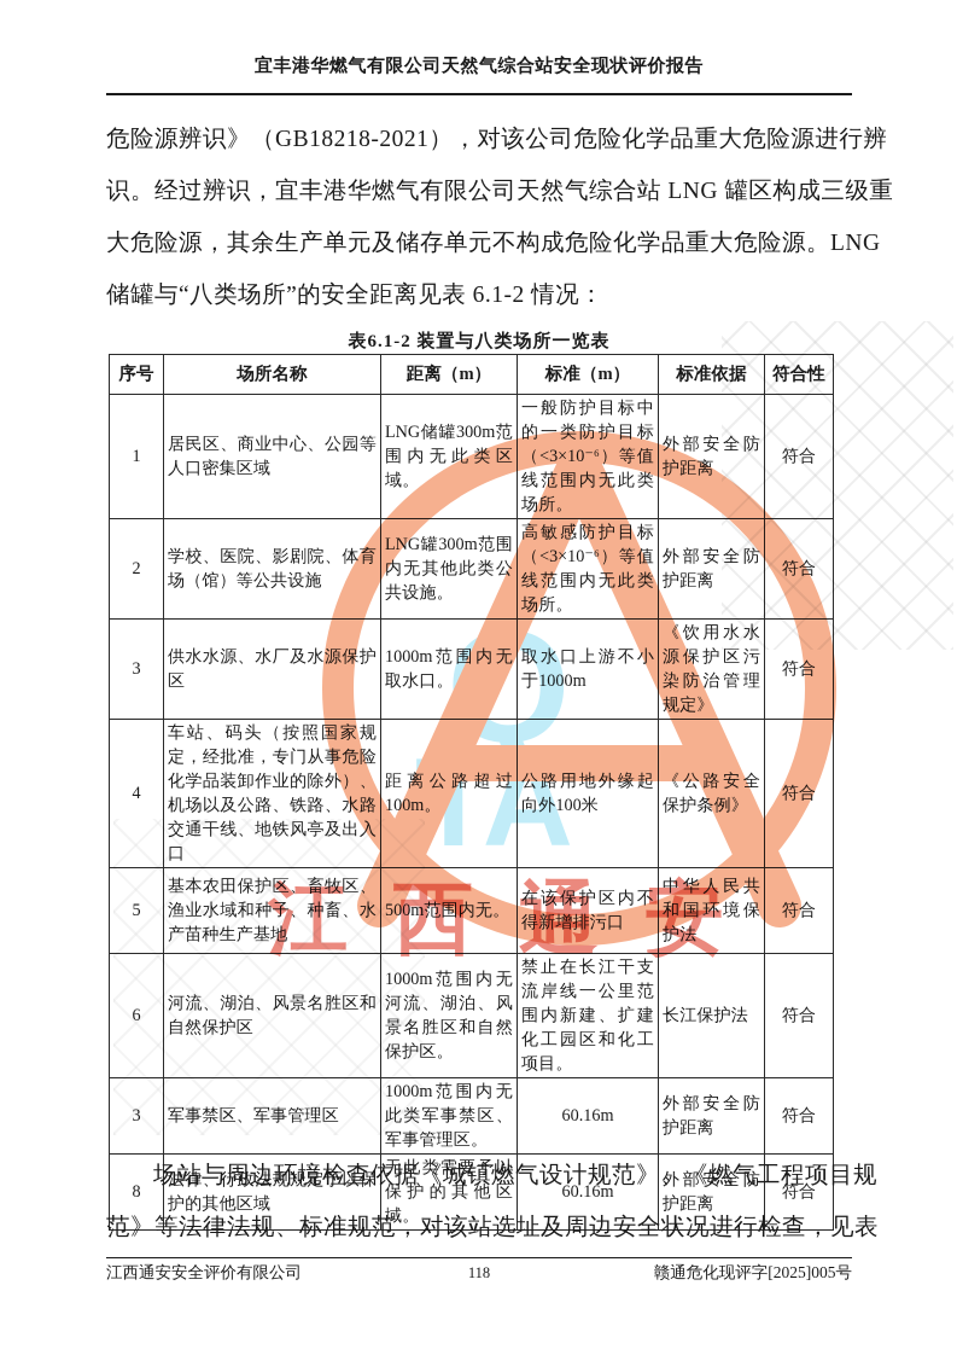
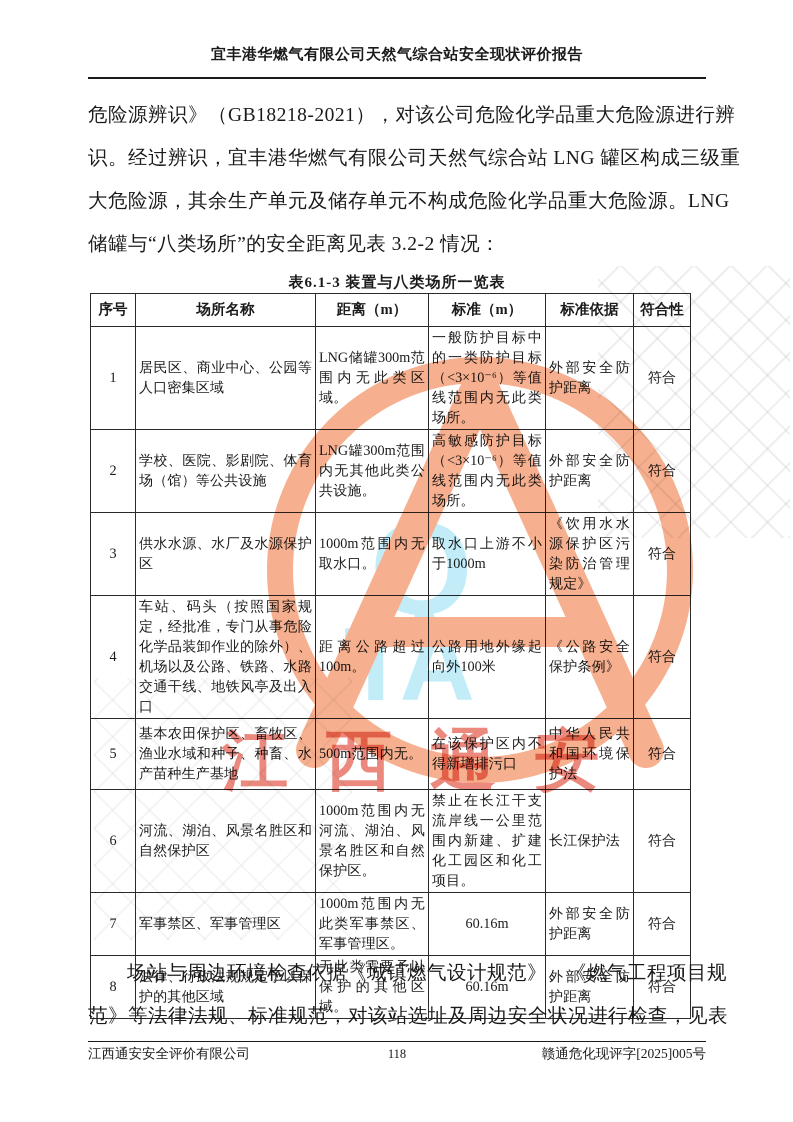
  宜丰港华燃气有限公司天然气综合站安全现状评价报告
  危险源辨识》（GB18218-2021），对该公司危险化学品重大危险源进行辨
  识。经过辨识，宜丰港华燃气有限公司天然气综合站 LNG 罐区构成三级重
  大危险源，其余生产单元及储存单元不构成危险化学品重大危险源。LNG
- 储罐与“八类场所”的安全距离见表 6.1-2 情况：
+ 储罐与“八类场所”的安全距离见表 3.2-2 情况：
- 表6.1-2 装置与八类场所一览表
+ 表6.1-3 装置与八类场所一览表
  序号	场所名称	距离（m）	标准（m）	标准依据	符合性
  1	居民区、商业中心、公园等人口密集区域	LNG储罐300m范围内无此类区域。	一般防护目标中的一类防护目标（<3×10⁻⁶）等值线范围内无此类场所。	外部安全防护距离	符合
  2	学校、医院、影剧院、体育场（馆）等公共设施	LNG罐300m范围内无其他此类公共设施。	高敏感防护目标（<3×10⁻⁶）等值线范围内无此类场所。	外部安全防护距离	符合
  3	供水水源、水厂及水源保护区	1000m范围内无取水口。	取水口上游不小于1000m	《饮用水水源保护区污染防治管理规定》	符合
  4	车站、码头（按照国家规定，经批准，专门从事危险化学品装卸作业的除外）、机场以及公路、铁路、水路交通干线、地铁风亭及出入口	距离公路超过100m。	公路用地外缘起向外100米	《公路安全保护条例》	符合
  5	基本农田保护区、畜牧区、渔业水域和种子、种畜、水产苗种生产基地	500m范围内无。	在该保护区内不得新增排污口	中华人民共和国环境保护法	符合
  6	河流、湖泊、风景名胜区和自然保护区	1000m范围内无河流、湖泊、风景名胜区和自然保护区。	禁止在长江干支流岸线一公里范围内新建、扩建化工园区和化工项目。	长江保护法	符合
- 3	军事禁区、军事管理区	1000m范围内无此类军事禁区、军事管理区。	60.16m	外部安全防护距离	符合
+ 7	军事禁区、军事管理区	1000m范围内无此类军事禁区、军事管理区。	60.16m	外部安全防护距离	符合
  8	法律、行政法规规定予以保护的其他区域	无此类需要予以保护的其他区域。	60.16m	外部安全防护距离	符合
  场站与周边环境检查依据《城镇燃气设计规范》、《燃气工程项目规
  范》等法律法规、标准规范，对该站选址及周边安全状况进行检查，见表
  江西通安安全评价有限公司
  118
  赣通危化现评字[2025]005号
  Q
  TA
  江西通安
